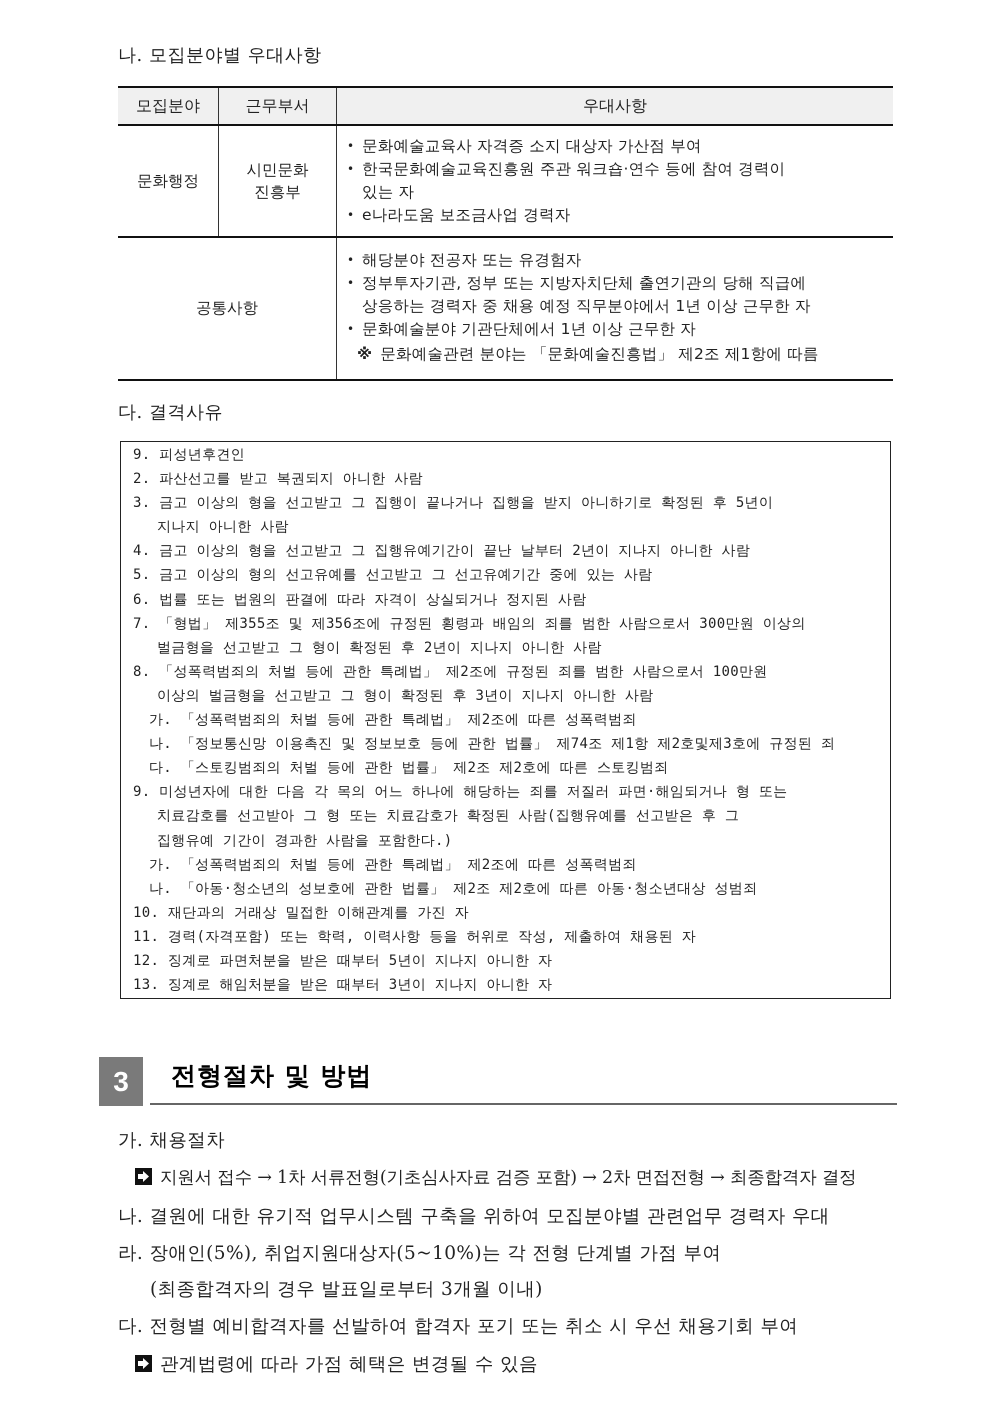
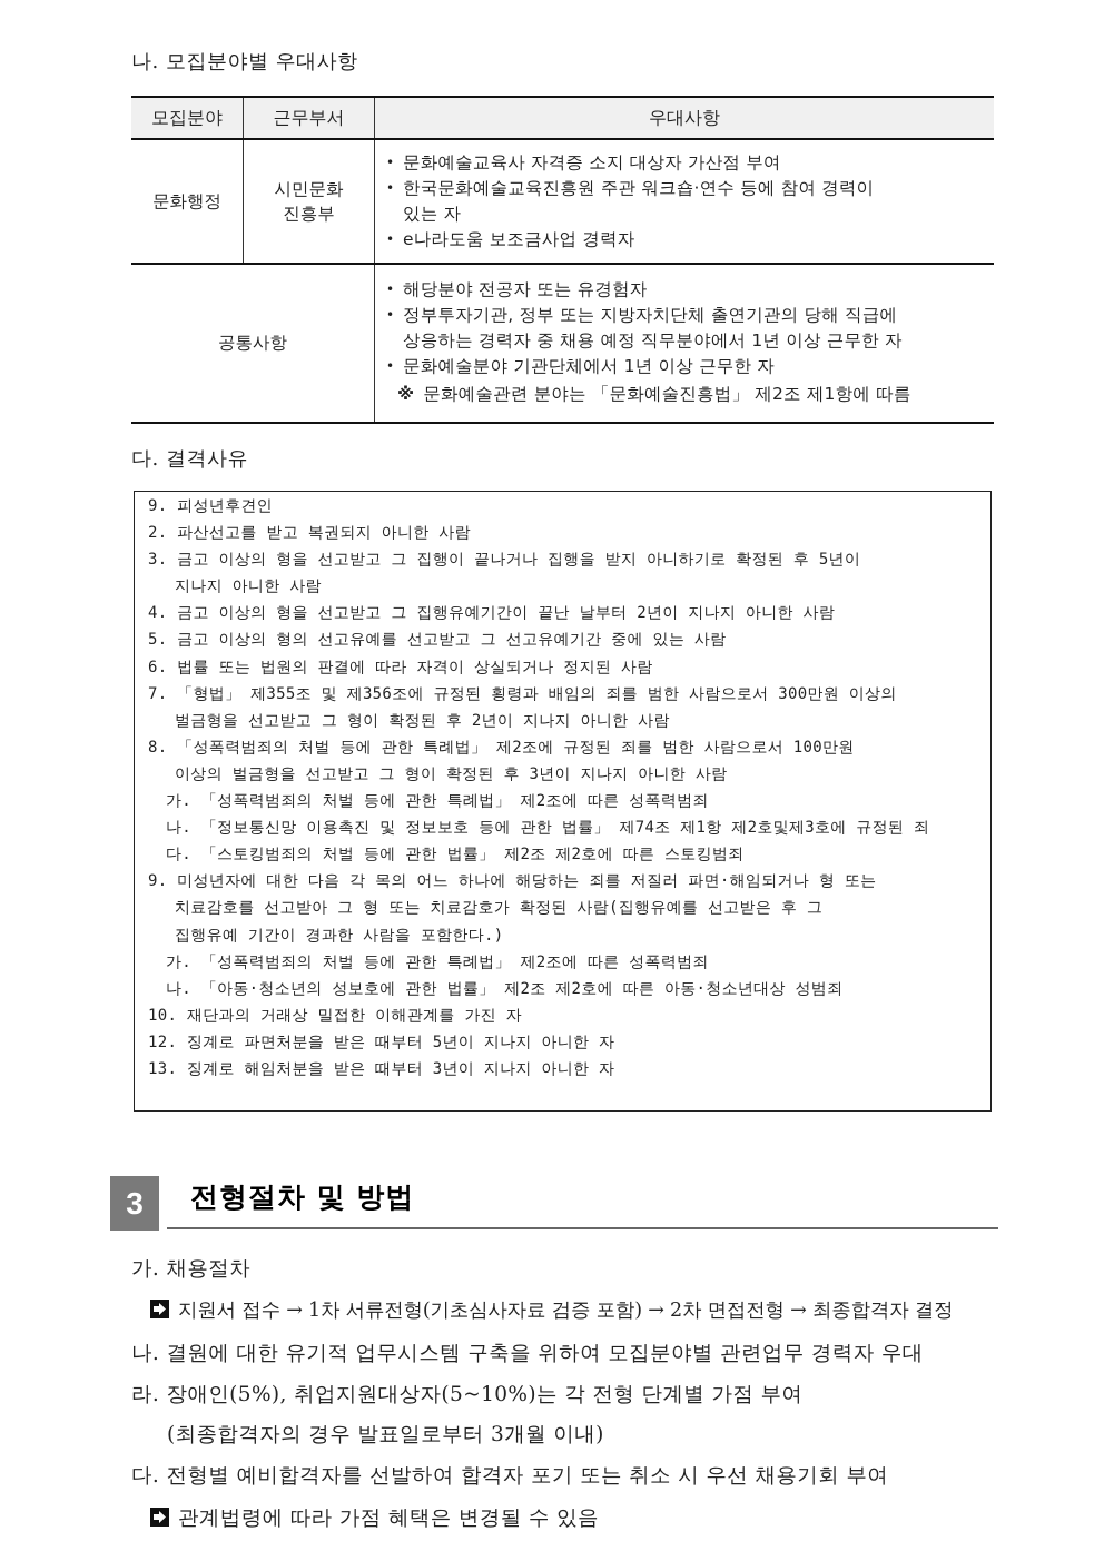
  나. 모집분야별 우대사항
  모집분야	근무부서	우대사항
  문화행정	시민문화 진흥부	• 문화예술교육사 자격증 소지 대상자 가산점 부여 • 한국문화예술교육진흥원 주관 워크숍·연수 등에 참여 경력이 있는 자 • e나라도움 보조금사업 경력자
  공통사항	• 해당분야 전공자 또는 유경험자 • 정부투자기관, 정부 또는 지방자치단체 출연기관의 당해 직급에 상응하는 경력자 중 채용 예정 직무분야에서 1년 이상 근무한 자 • 문화예술분야 기관단체에서 1년 이상 근무한 자 ※ 문화예술관련 분야는 「문화예술진흥법」 제2조 제1항에 따름
  다. 결격사유
  9. 피성년후견인
  2. 파산선고를 받고 복권되지 아니한 사람
  3. 금고 이상의 형을 선고받고 그 집행이 끝나거나 집행을 받지 아니하기로 확정된 후 5년이
  지나지 아니한 사람
  4. 금고 이상의 형을 선고받고 그 집행유예기간이 끝난 날부터 2년이 지나지 아니한 사람
  5. 금고 이상의 형의 선고유예를 선고받고 그 선고유예기간 중에 있는 사람
  6. 법률 또는 법원의 판결에 따라 자격이 상실되거나 정지된 사람
  7. 「형법」 제355조 및 제356조에 규정된 횡령과 배임의 죄를 범한 사람으로서 300만원 이상의
  벌금형을 선고받고 그 형이 확정된 후 2년이 지나지 아니한 사람
  8. 「성폭력범죄의 처벌 등에 관한 특례법」 제2조에 규정된 죄를 범한 사람으로서 100만원
  이상의 벌금형을 선고받고 그 형이 확정된 후 3년이 지나지 아니한 사람
  가. 「성폭력범죄의 처벌 등에 관한 특례법」 제2조에 따른 성폭력범죄
  나. 「정보통신망 이용촉진 및 정보보호 등에 관한 법률」 제74조 제1항 제2호및제3호에 규정된 죄
  다. 「스토킹범죄의 처벌 등에 관한 법률」 제2조 제2호에 따른 스토킹범죄
  9. 미성년자에 대한 다음 각 목의 어느 하나에 해당하는 죄를 저질러 파면·해임되거나 형 또는
  치료감호를 선고받아 그 형 또는 치료감호가 확정된 사람(집행유예를 선고받은 후 그
  집행유예 기간이 경과한 사람을 포함한다.)
  가. 「성폭력범죄의 처벌 등에 관한 특례법」 제2조에 따른 성폭력범죄
  나. 「아동·청소년의 성보호에 관한 법률」 제2조 제2호에 따른 아동·청소년대상 성범죄
  10. 재단과의 거래상 밀접한 이해관계를 가진 자
- 11. 경력(자격포함) 또는 학력, 이력사항 등을 허위로 작성, 제출하여 채용된 자
  12. 징계로 파면처분을 받은 때부터 5년이 지나지 아니한 자
  13. 징계로 해임처분을 받은 때부터 3년이 지나지 아니한 자
  3
  전형절차 및 방법
  가. 채용절차
  지원서 접수 → 1차 서류전형(기초심사자료 검증 포함) → 2차 면접전형 → 최종합격자 결정
  나. 결원에 대한 유기적 업무시스템 구축을 위하여 모집분야별 관련업무 경력자 우대
  라. 장애인(5%), 취업지원대상자(5~10%)는 각 전형 단계별 가점 부여
  (최종합격자의 경우 발표일로부터 3개월 이내)
  다. 전형별 예비합격자를 선발하여 합격자 포기 또는 취소 시 우선 채용기회 부여
  관계법령에 따라 가점 혜택은 변경될 수 있음
